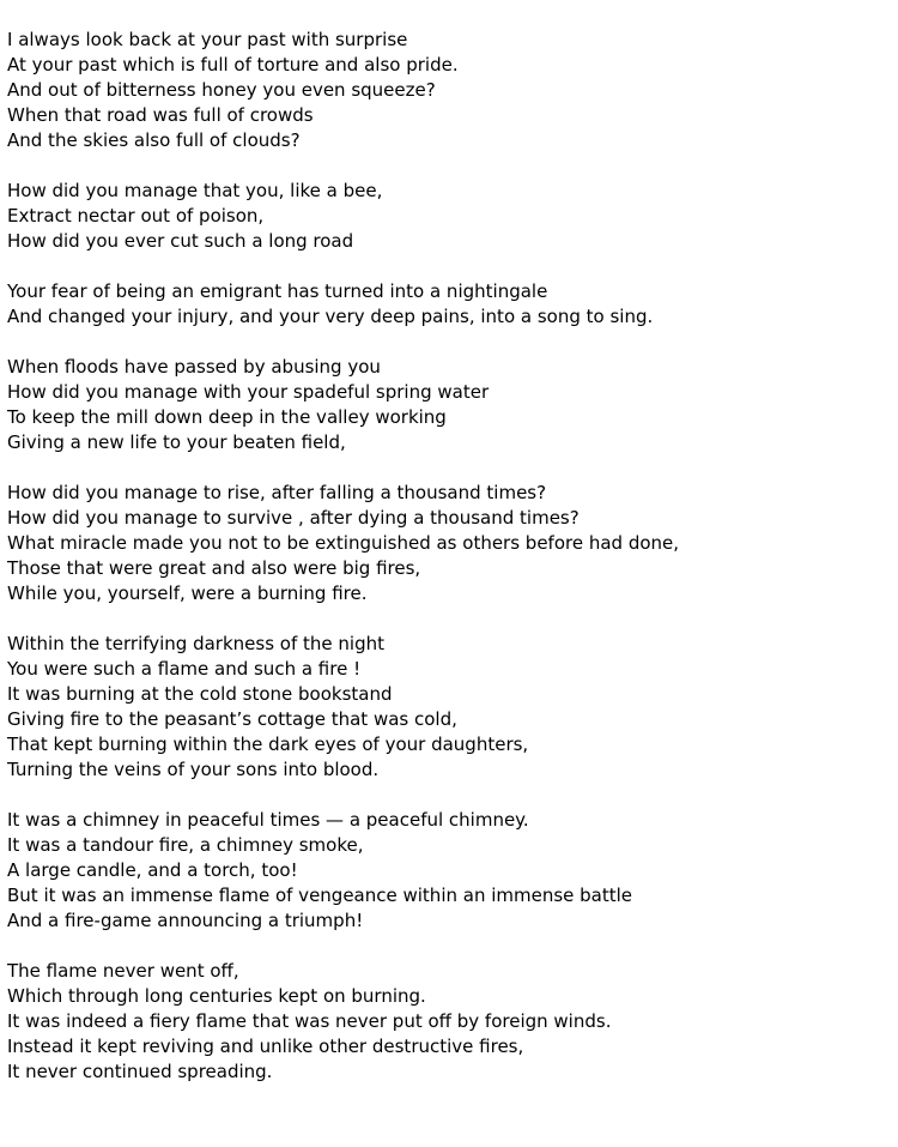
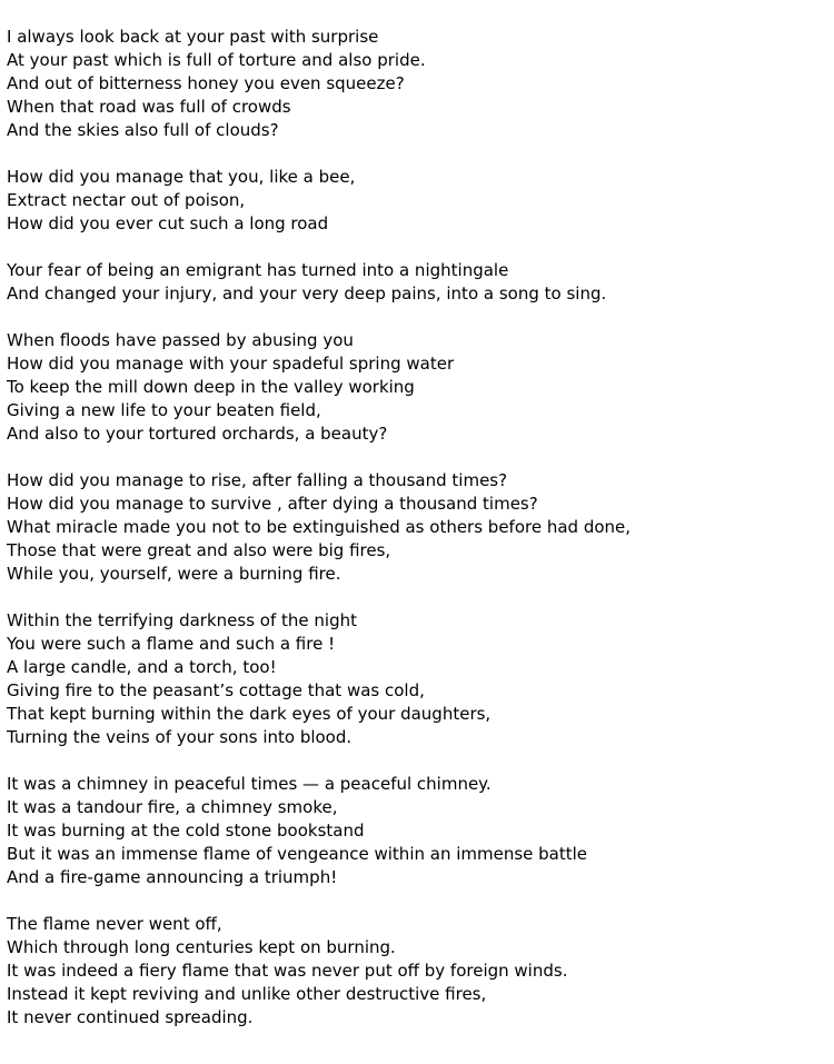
  I always look back at your past with surprise
  At your past which is full of torture and also pride.
  And out of bitterness honey you even squeeze?
  When that road was full of crowds
  And the skies also full of clouds?
  How did you manage that you, like a bee,
  Extract nectar out of poison,
  How did you ever cut such a long road
  Your fear of being an emigrant has turned into a nightingale
  And changed your injury, and your very deep pains, into a song to sing.
  When floods have passed by abusing you
  How did you manage with your spadeful spring water
  To keep the mill down deep in the valley working
  Giving a new life to your beaten field,
+ And also to your tortured orchards, a beauty?
  How did you manage to rise, after falling a thousand times?
  How did you manage to survive , after dying a thousand times?
  What miracle made you not to be extinguished as others before had done,
  Those that were great and also were big fires,
  While you, yourself, were a burning fire.
  Within the terrifying darkness of the night
  You were such a flame and such a fire !
- It was burning at the cold stone bookstand
+ A large candle, and a torch, too!
  Giving fire to the peasant’s cottage that was cold,
  That kept burning within the dark eyes of your daughters,
  Turning the veins of your sons into blood.
  It was a chimney in peaceful times — a peaceful chimney.
  It was a tandour fire, a chimney smoke,
- A large candle, and a torch, too!
+ It was burning at the cold stone bookstand
  But it was an immense flame of vengeance within an immense battle
  And a fire-game announcing a triumph!
  The flame never went off,
  Which through long centuries kept on burning.
  It was indeed a fiery flame that was never put off by foreign winds.
  Instead it kept reviving and unlike other destructive fires,
  It never continued spreading.
